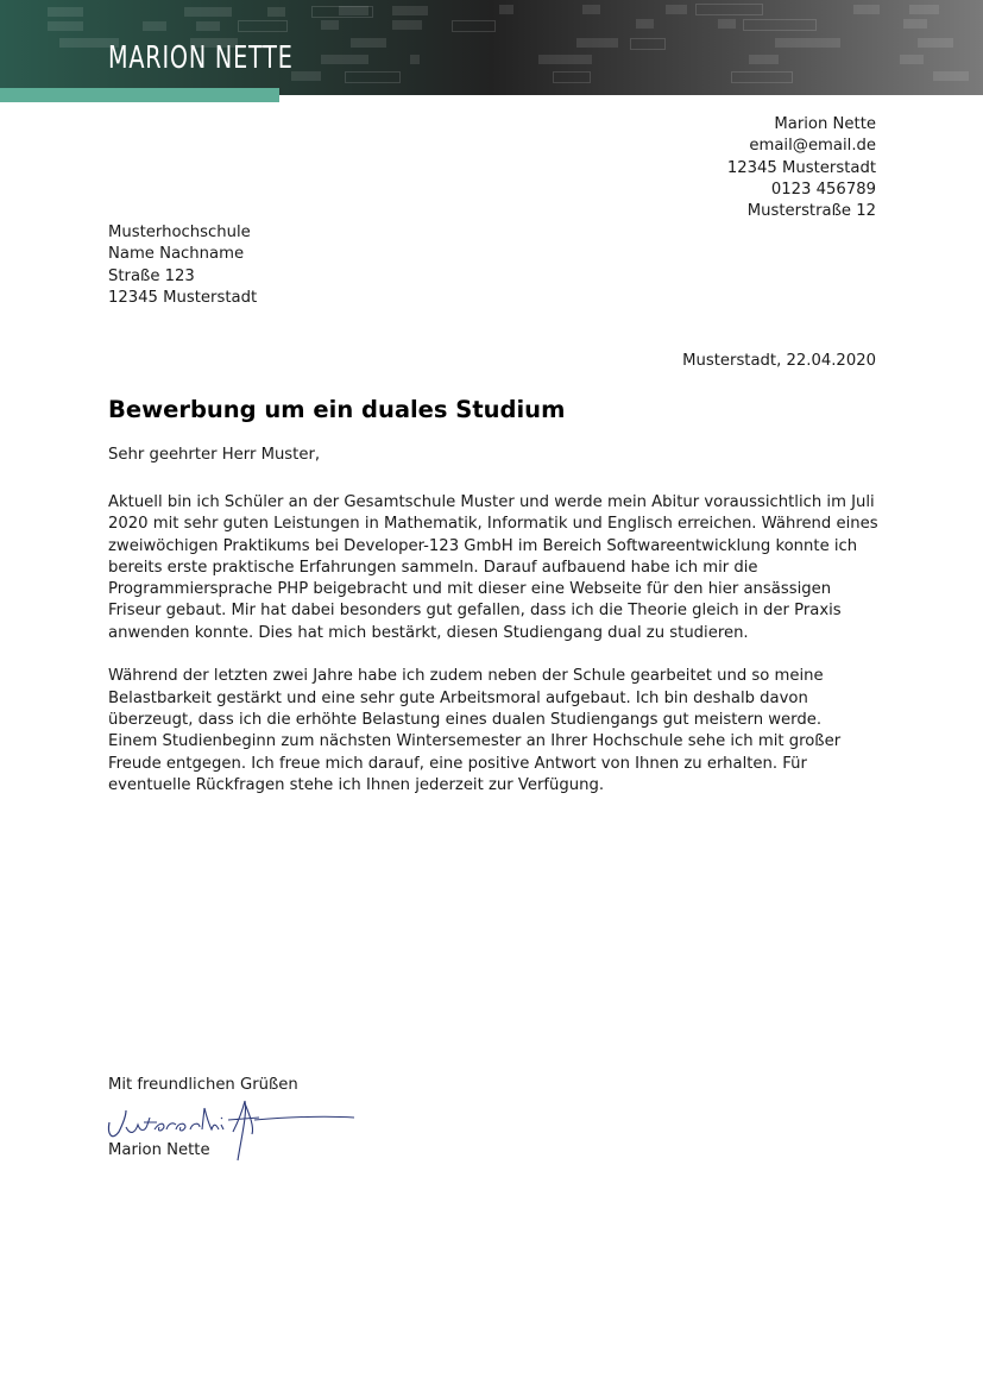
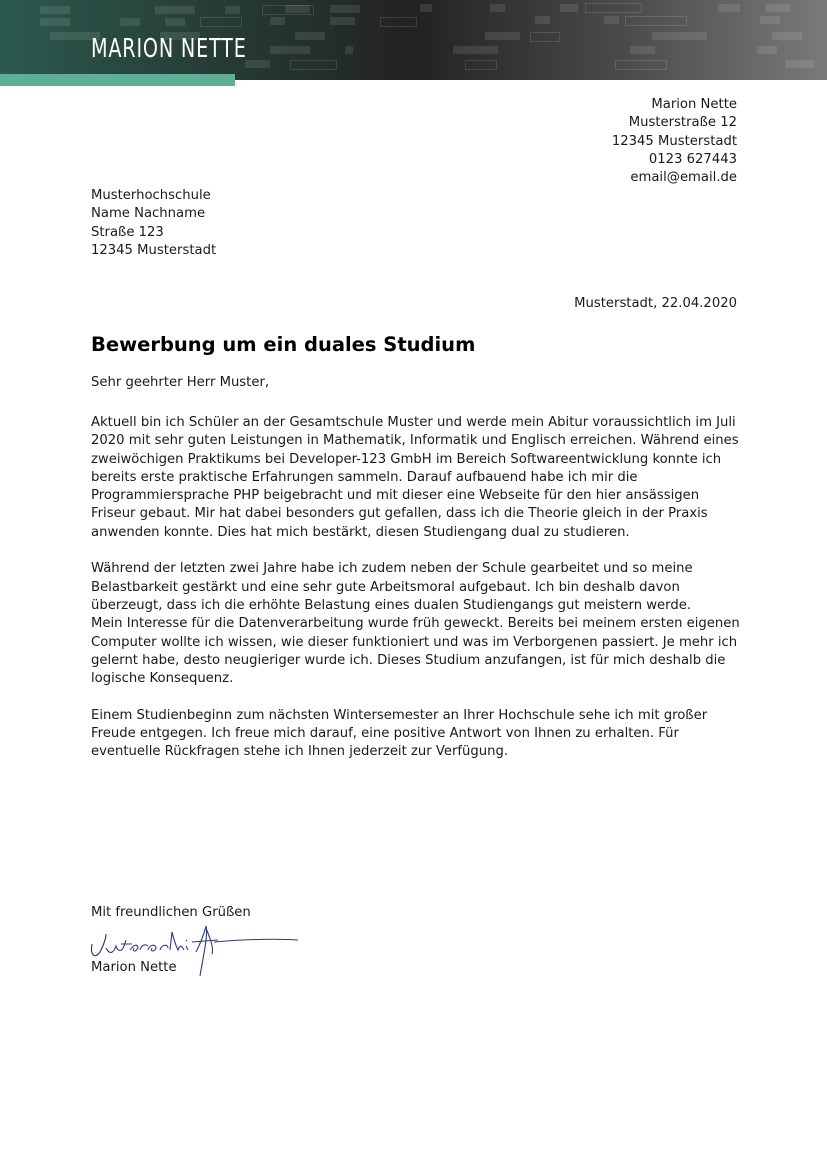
  MARION NETTE
  Marion Nette
- email@email.de
+ Musterstraße 12
  12345 Musterstadt
- 0123 456789
+ 0123 627443
- Musterstraße 12
+ email@email.de
  Musterhochschule
  Name Nachname
  Straße 123
  12345 Musterstadt
  Musterstadt, 22.04.2020
  Bewerbung um ein duales Studium
  Sehr geehrter Herr Muster,
  Aktuell bin ich Schüler an der Gesamtschule Muster und werde mein Abitur voraussichtlich im Juli 2020 mit sehr guten Leistungen in Mathematik, Informatik und Englisch erreichen. Während eines zweiwöchigen Praktikums bei Developer-123 GmbH im Bereich Softwareentwicklung konnte ich bereits erste praktische Erfahrungen sammeln. Darauf aufbauend habe ich mir die Programmiersprache PHP beigebracht und mit dieser eine Webseite für den hier ansässigen Friseur gebaut. Mir hat dabei besonders gut gefallen, dass ich die Theorie gleich in der Praxis anwenden konnte. Dies hat mich bestärkt, diesen Studiengang dual zu studieren.
  Während der letzten zwei Jahre habe ich zudem neben der Schule gearbeitet und so meine Belastbarkeit gestärkt und eine sehr gute Arbeitsmoral aufgebaut. Ich bin deshalb davon überzeugt, dass ich die erhöhte Belastung eines dualen Studiengangs gut meistern werde.
+ Mein Interesse für die Datenverarbeitung wurde früh geweckt. Bereits bei meinem ersten eigenen Computer wollte ich wissen, wie dieser funktioniert und was im Verborgenen passiert. Je mehr ich gelernt habe, desto neugieriger wurde ich. Dieses Studium anzufangen, ist für mich deshalb die logische Konsequenz.
  Einem Studienbeginn zum nächsten Wintersemester an Ihrer Hochschule sehe ich mit großer Freude entgegen. Ich freue mich darauf, eine positive Antwort von Ihnen zu erhalten. Für eventuelle Rückfragen stehe ich Ihnen jederzeit zur Verfügung.
  Mit freundlichen Grüßen
  Marion Nette
